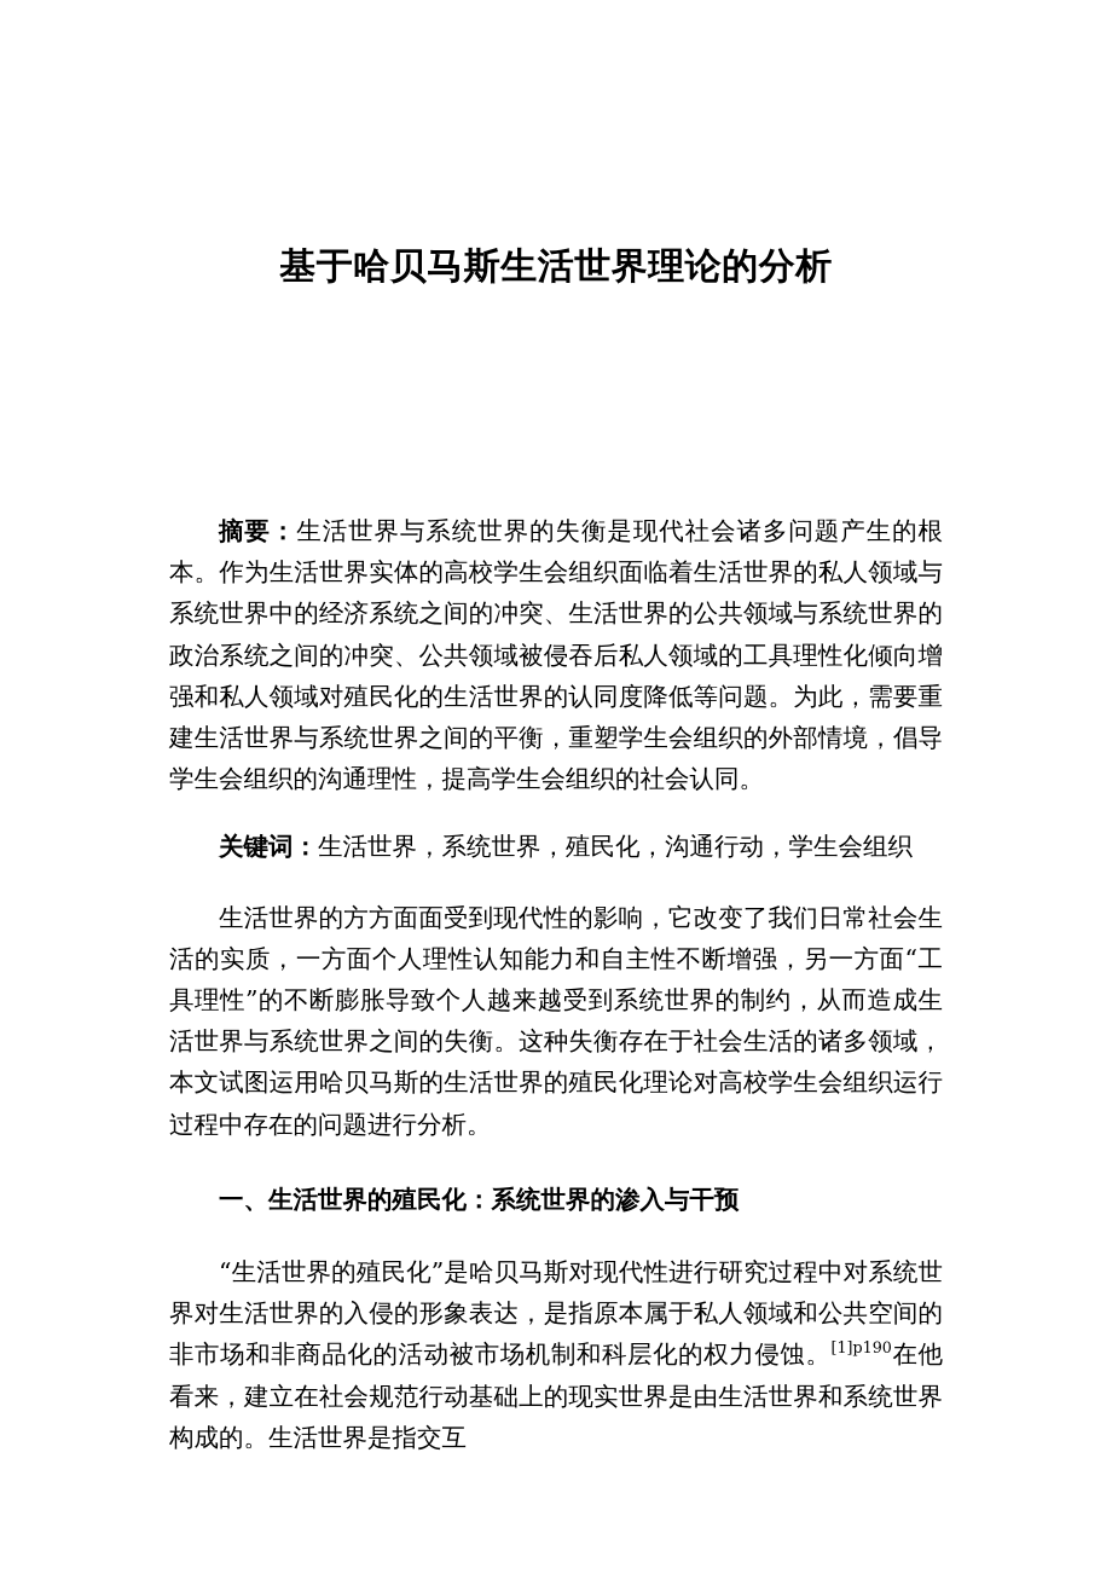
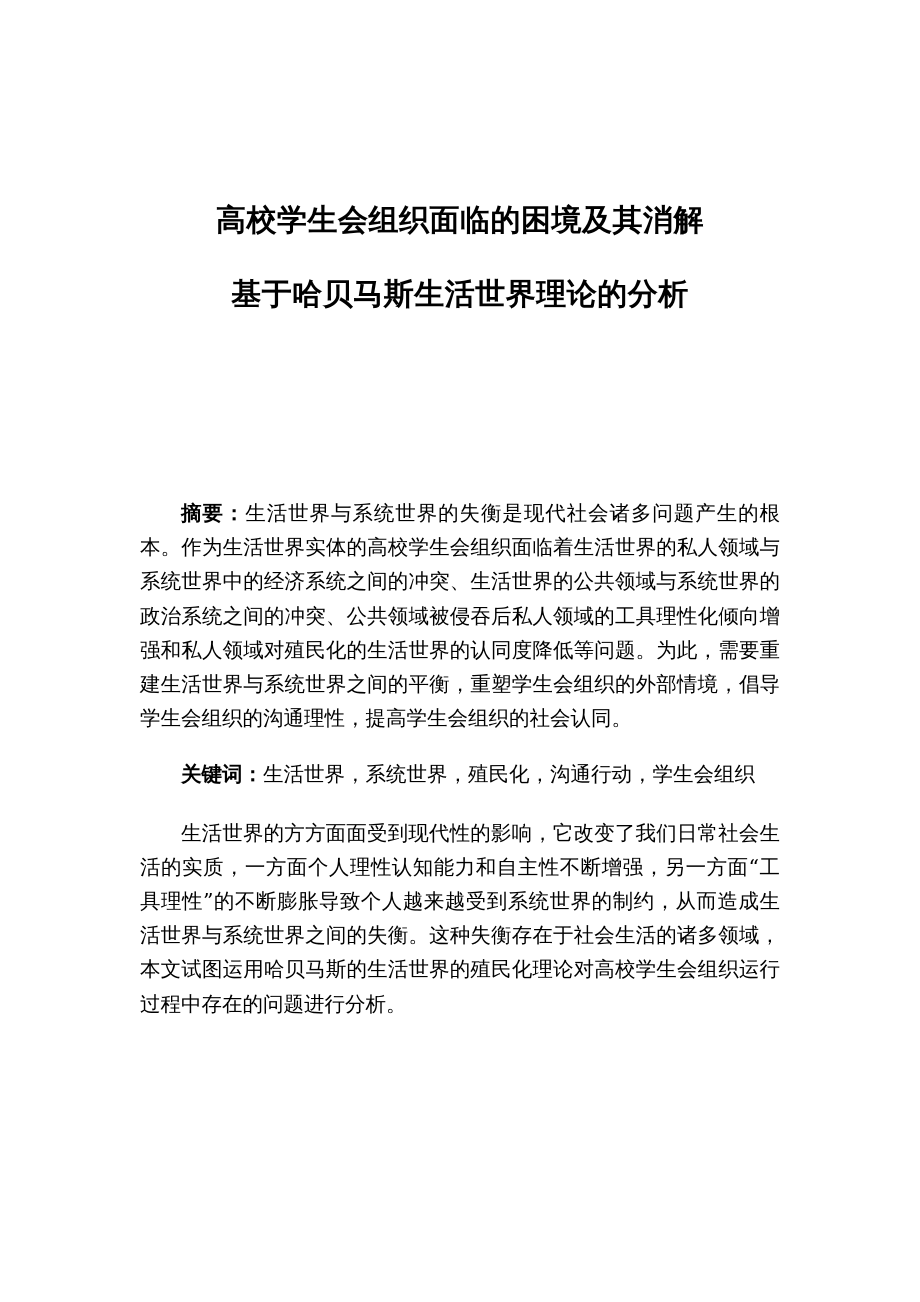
+ 高校学生会组织面临的困境及其消解
  基于哈贝马斯生活世界理论的分析
  摘要：生活世界与系统世界的失衡是现代社会诸多问题产生的根本。作为生活世界实体的高校学生会组织面临着生活世界的私人领域与系统世界中的经济系统之间的冲突、生活世界的公共领域与系统世界的政治系统之间的冲突、公共领域被侵吞后私人领域的工具理性化倾向增强和私人领域对殖民化的生活世界的认同度降低等问题。为此，需要重建生活世界与系统世界之间的平衡，重塑学生会组织的外部情境，倡导学生会组织的沟通理性，提高学生会组织的社会认同。
  关键词：生活世界，系统世界，殖民化，沟通行动，学生会组织
  生活世界的方方面面受到现代性的影响，它改变了我们日常社会生活的实质，一方面个人理性认知能力和自主性不断增强，另一方面“工具理性”的不断膨胀导致个人越来越受到系统世界的制约，从而造成生活世界与系统世界之间的失衡。这种失衡存在于社会生活的诸多领域，本文试图运用哈贝马斯的生活世界的殖民化理论对高校学生会组织运行过程中存在的问题进行分析。
- 一、生活世界的殖民化：系统世界的渗入与干预
- “生活世界的殖民化”是哈贝马斯对现代性进行研究过程中对系统世界对生活世界的入侵的形象表达，是指原本属于私人领域和公共空间的非市场和非商品化的活动被市场机制和科层化的权力侵蚀。[1]p190在他看来，建立在社会规范行动基础上的现实世界是由生活世界和系统世界构成的。生活世界是指交互
